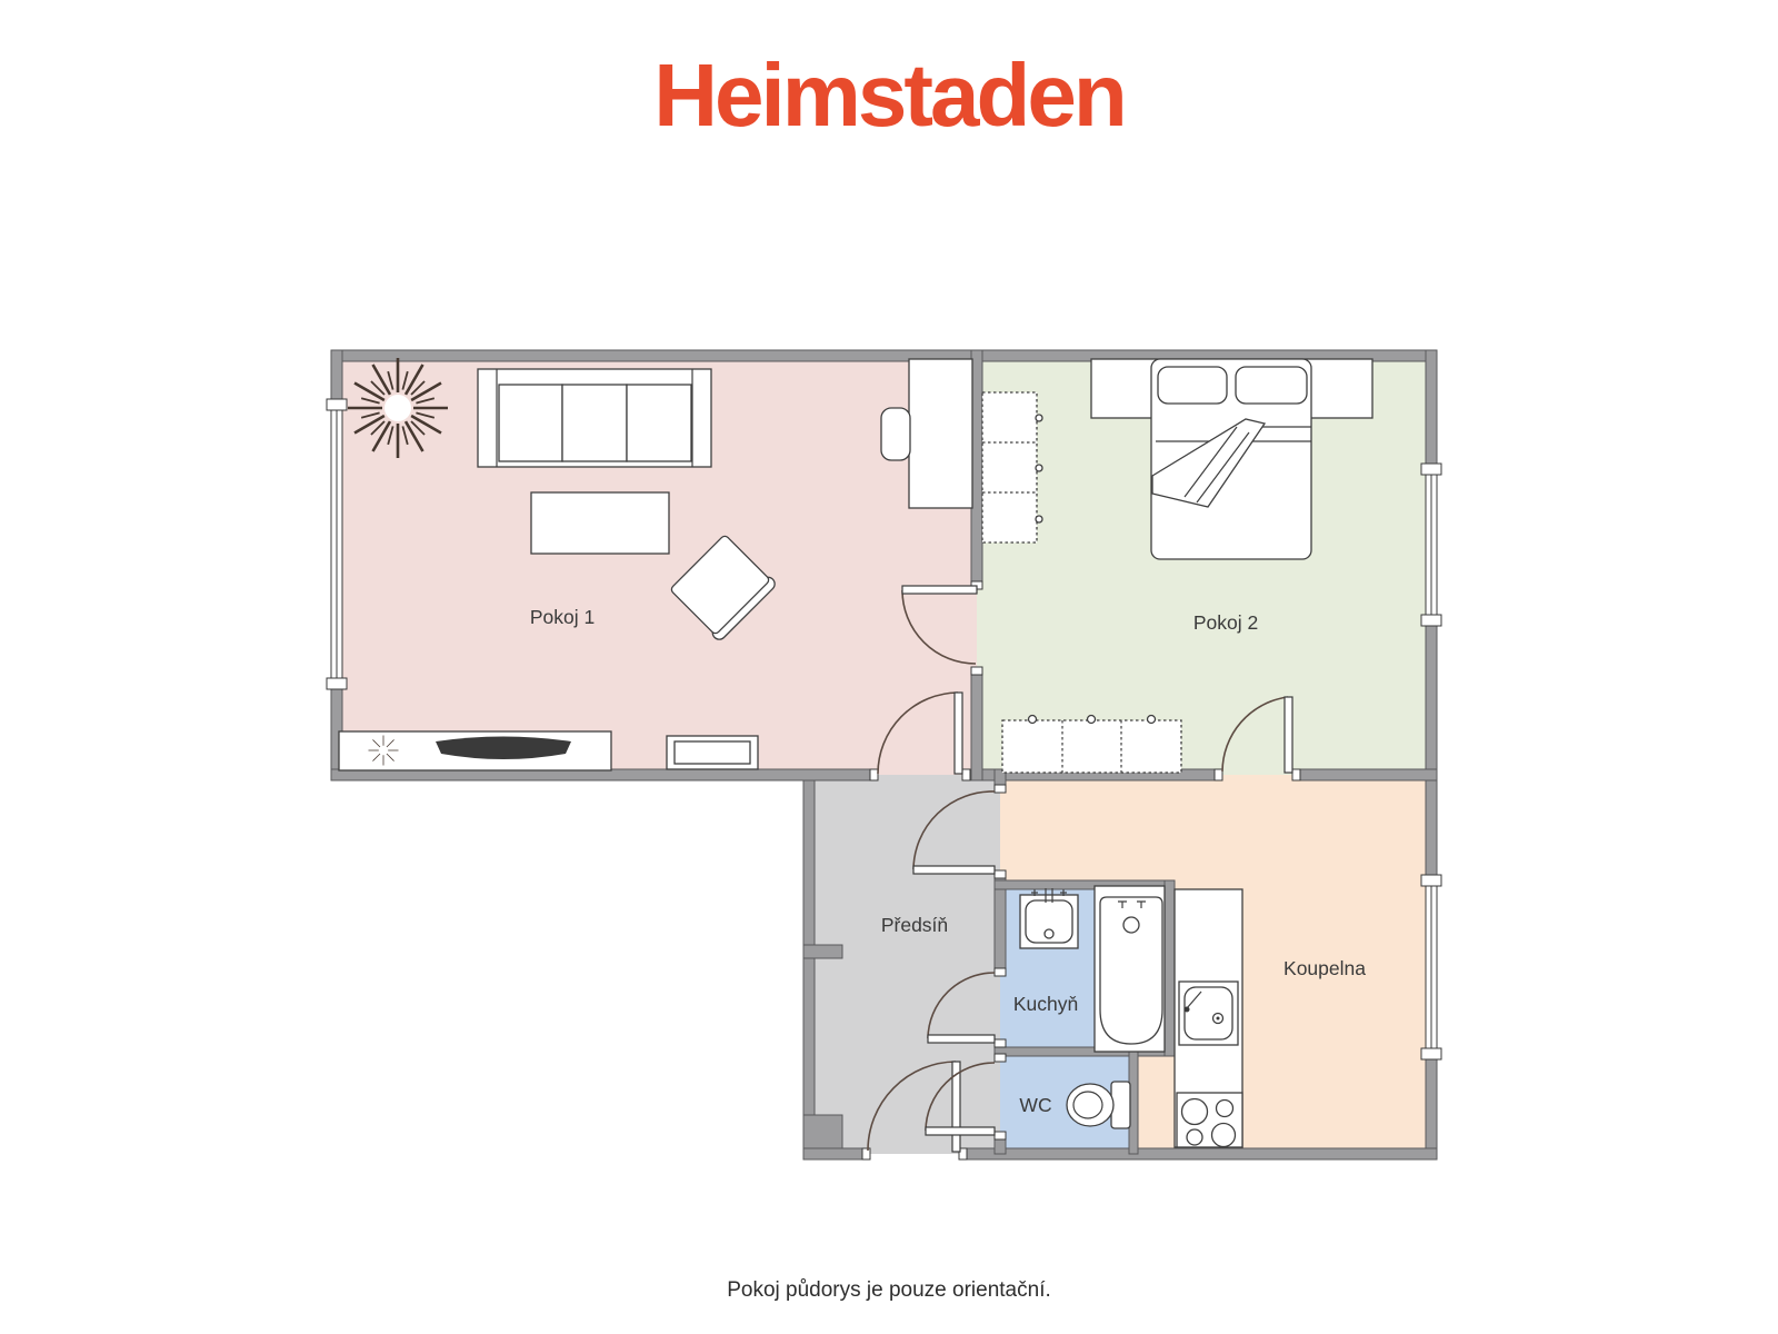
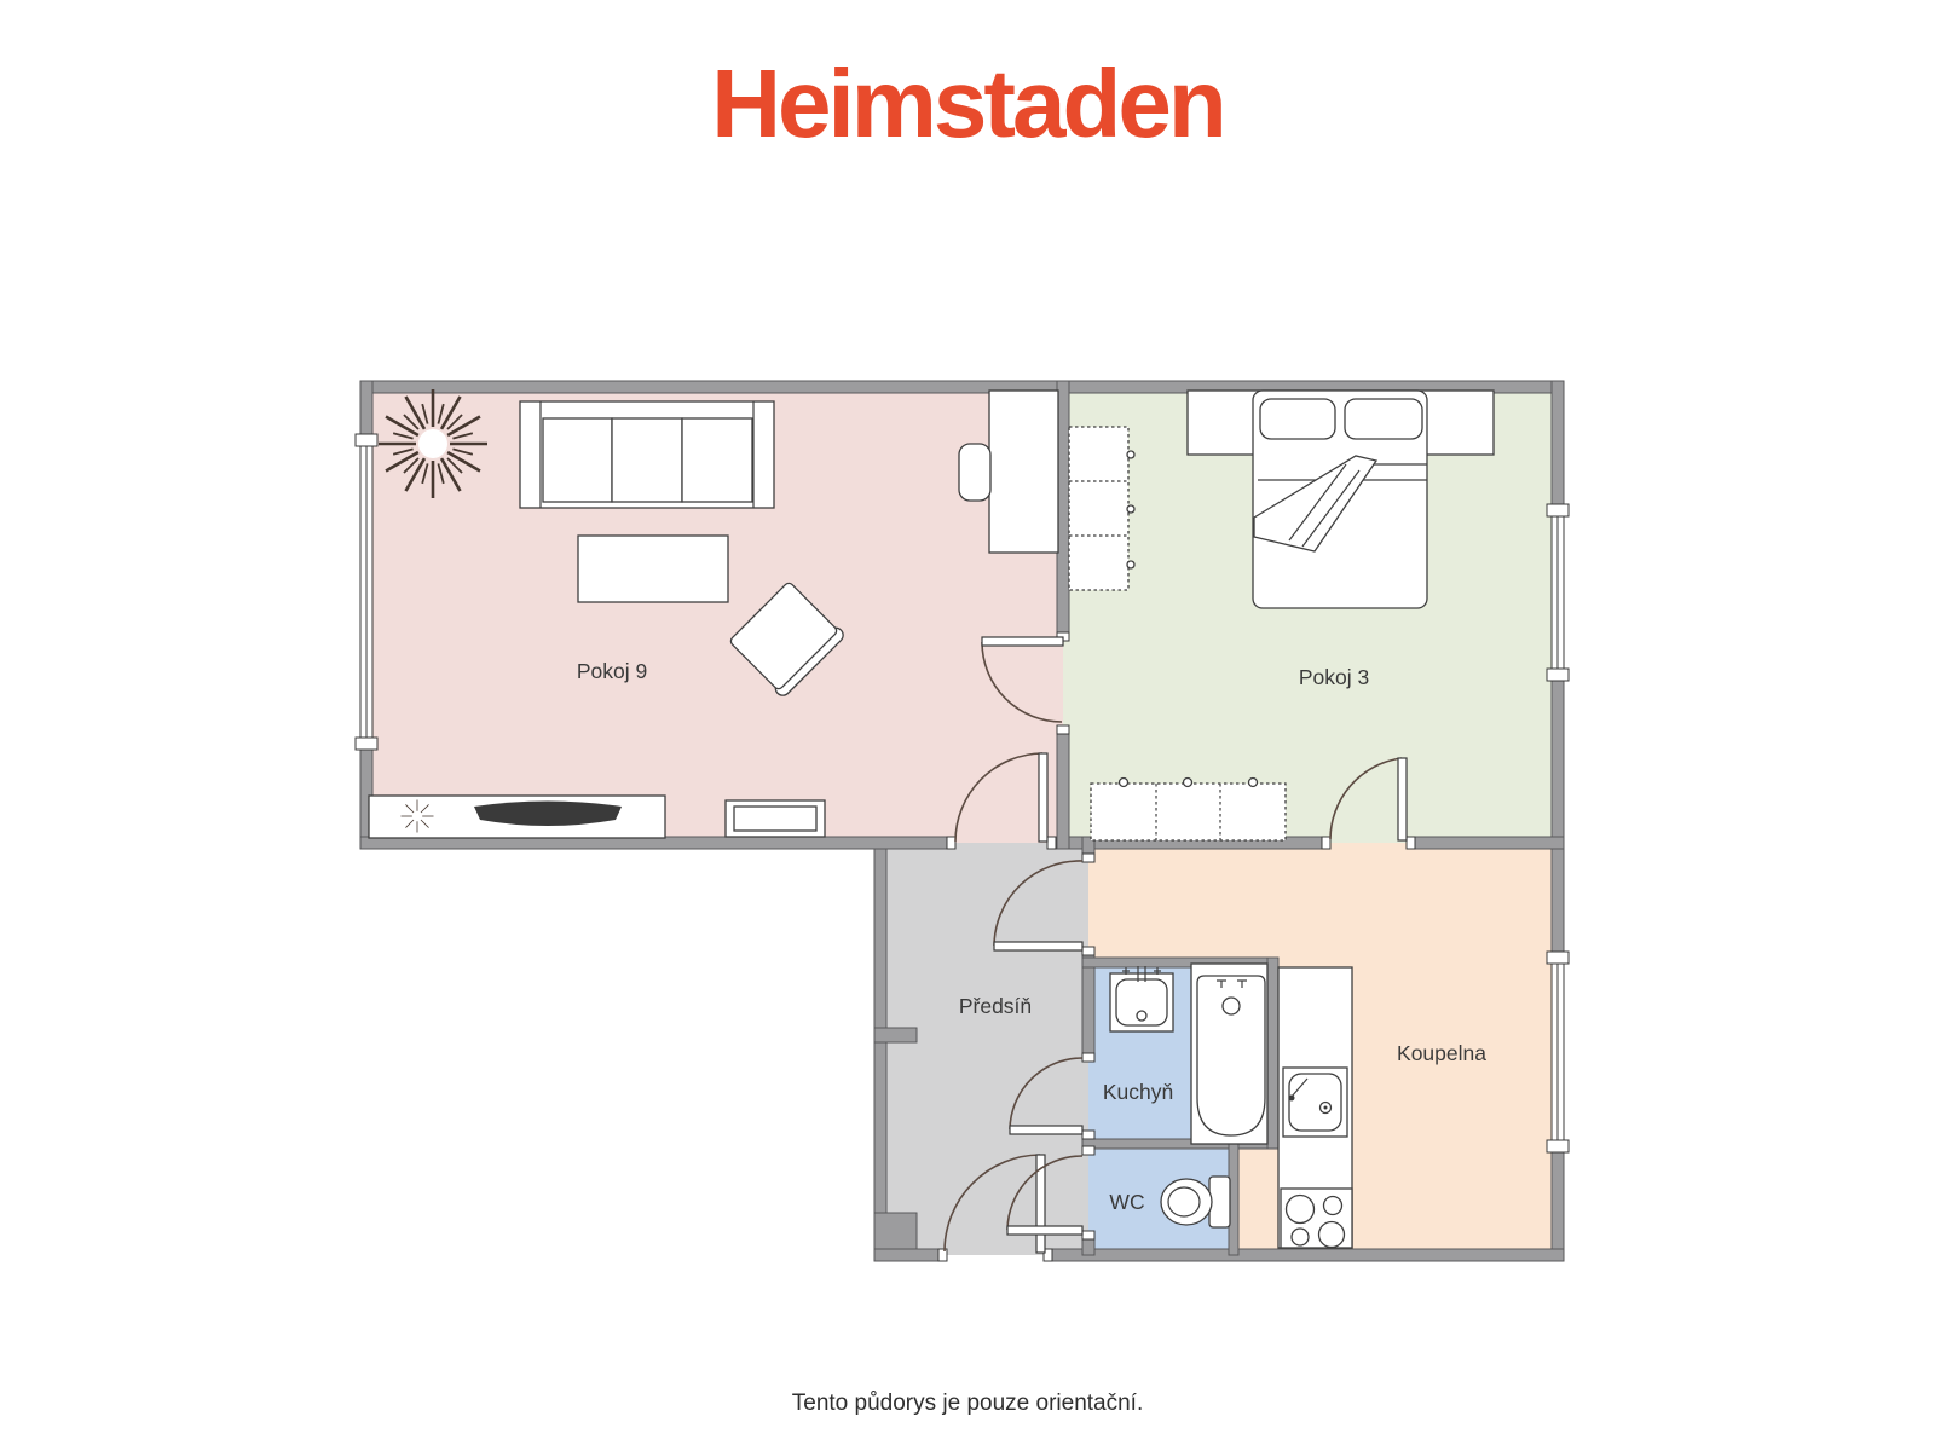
  Heimstaden
- Pokoj 1
+ Pokoj 9
- Pokoj 2
+ Pokoj 3
  Předsíň
  Kuchyň
  WC
  Koupelna
- Pokoj půdorys je pouze orientační.
+ Tento půdorys je pouze orientační.
